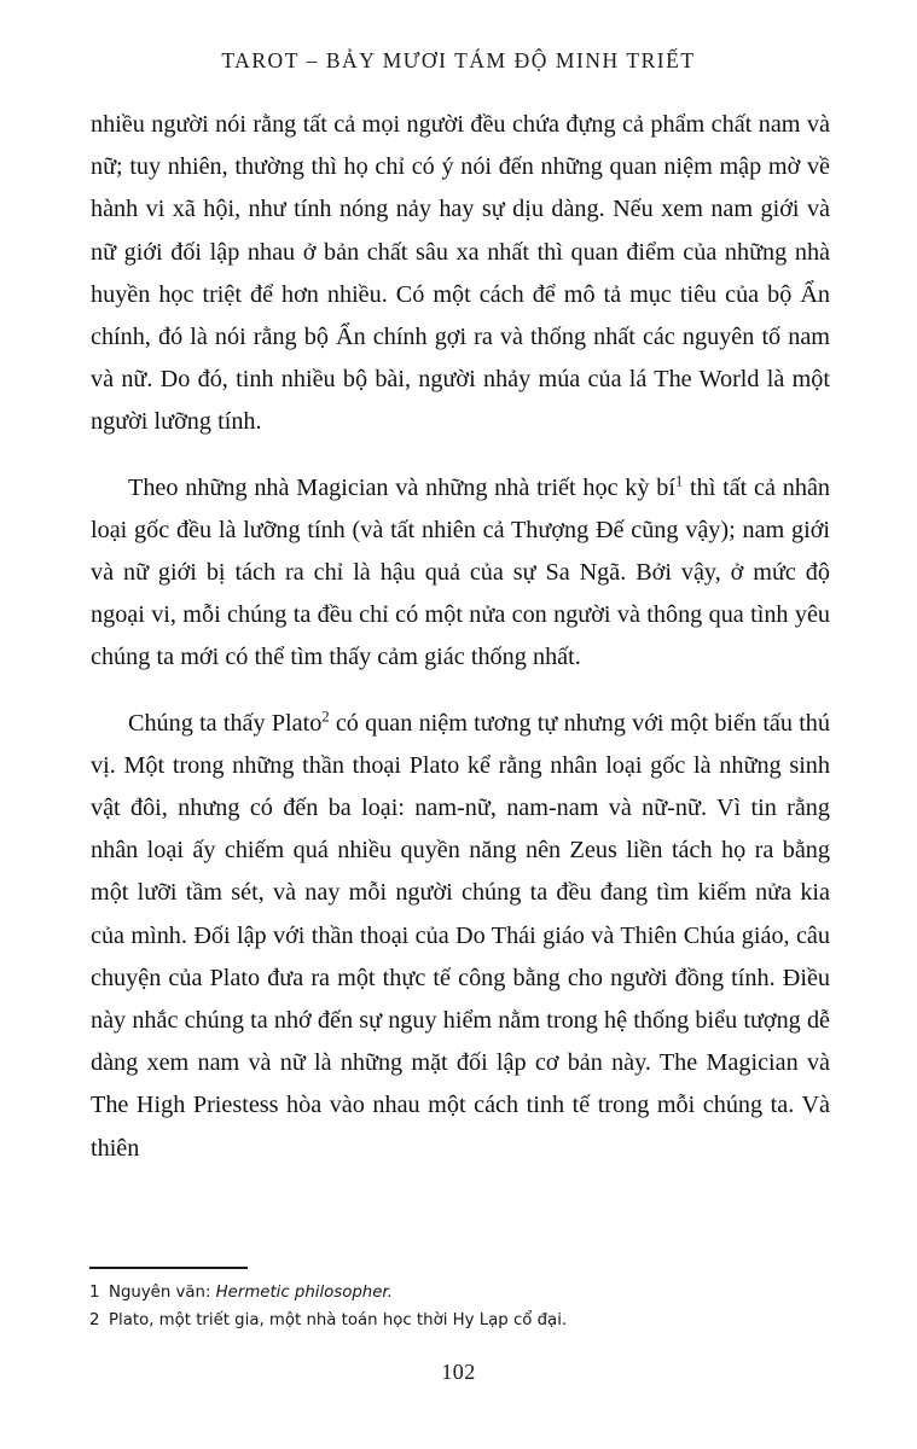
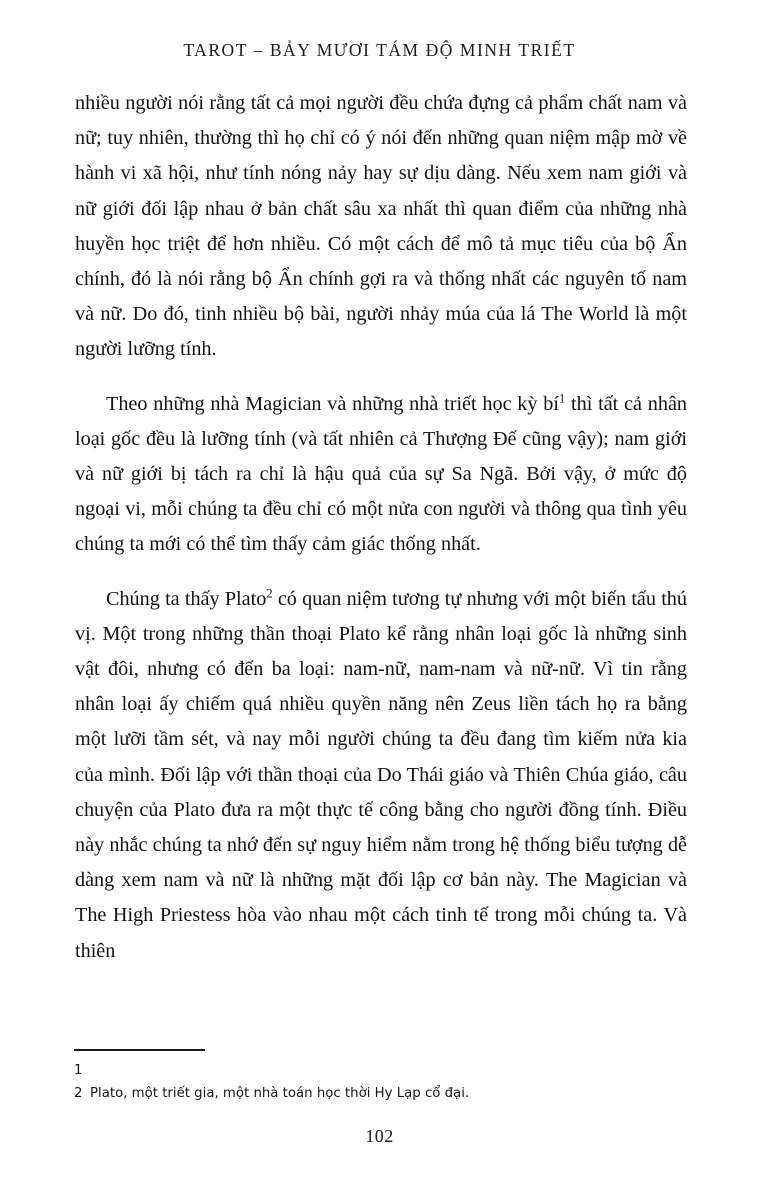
  TAROT – BẢY MƯƠI TÁM ĐỘ MINH TRIẾT
  nhiều người nói rằng tất cả mọi người đều chứa đựng cả phẩm chất nam và nữ; tuy nhiên, thường thì họ chỉ có ý nói đến những quan niệm mập mờ về hành vi xã hội, như tính nóng nảy hay sự dịu dàng. Nếu xem nam giới và nữ giới đối lập nhau ở bản chất sâu xa nhất thì quan điểm của những nhà huyền học triệt để hơn nhiều. Có một cách để mô tả mục tiêu của bộ Ẩn chính, đó là nói rằng bộ Ẩn chính gợi ra và thống nhất các nguyên tố nam và nữ. Do đó, tinh nhiều bộ bài, người nhảy múa của lá The World là một người lưỡng tính.
  Theo những nhà Magician và những nhà triết học kỳ bí1 thì tất cả nhân loại gốc đều là lưỡng tính (và tất nhiên cả Thượng Đế cũng vậy); nam giới và nữ giới bị tách ra chỉ là hậu quả của sự Sa Ngã. Bởi vậy, ở mức độ ngoại vi, mỗi chúng ta đều chỉ có một nửa con người và thông qua tình yêu chúng ta mới có thể tìm thấy cảm giác thống nhất.
  Chúng ta thấy Plato2 có quan niệm tương tự nhưng với một biến tấu thú vị. Một trong những thần thoại Plato kể rằng nhân loại gốc là những sinh vật đôi, nhưng có đến ba loại: nam-nữ, nam-nam và nữ-nữ. Vì tin rằng nhân loại ấy chiếm quá nhiều quyền năng nên Zeus liền tách họ ra bằng một lưỡi tầm sét, và nay mỗi người chúng ta đều đang tìm kiếm nửa kia của mình. Đối lập với thần thoại của Do Thái giáo và Thiên Chúa giáo, câu chuyện của Plato đưa ra một thực tế công bằng cho người đồng tính. Điều này nhắc chúng ta nhớ đến sự nguy hiểm nằm trong hệ thống biểu tượng dễ dàng xem nam và nữ là những mặt đối lập cơ bản này. The Magician và The High Priestess hòa vào nhau một cách tinh tế trong mỗi chúng ta. Và thiên
  1
- Nguyên văn: Hermetic philosopher.
  2
  Plato, một triết gia, một nhà toán học thời Hy Lạp cổ đại.
  102
